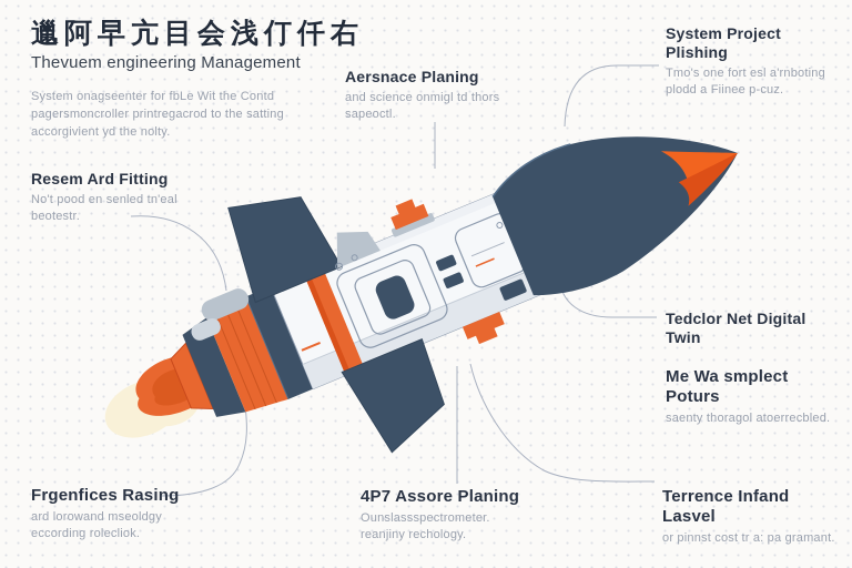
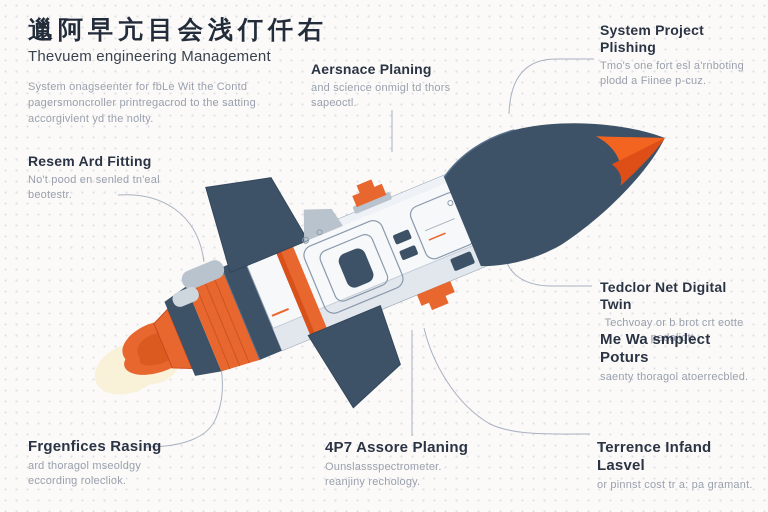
  邋阿早亢目会浅仃仟右
  Thevuem engineering Management
  System onagseenter for fbLe Wit the Contd pagersmoncroller printregacrod to the satting accorgivient yd the nolty.
  Resem Ard Fitting
  No't pood en senled tn'eal beotestr.
  Aersnace Planing
  and science onmigl td thors sapeoctl.
  System Project Plishing
  Tmo's one fort esl a'rnboting plodd a Fiinee p-cuz.
  Tedclor Net Digital Twin
+ Techvoay or b brot crt eotte pedaliott.
  Me Wa smplect Poturs
  saenty thoragol atoerrecbled.
  Terrence Infand Lasvel
  or pinnst cost tr a: pa gramant.
  4P7 Assore Planing
  Ounslassspectrometer. reanjiny rechology.
  Frgenfices Rasing
- ard lorowand mseoldgy eccording rolecliok.
+ ard thoragol mseoldgy eccording rolecliok.
